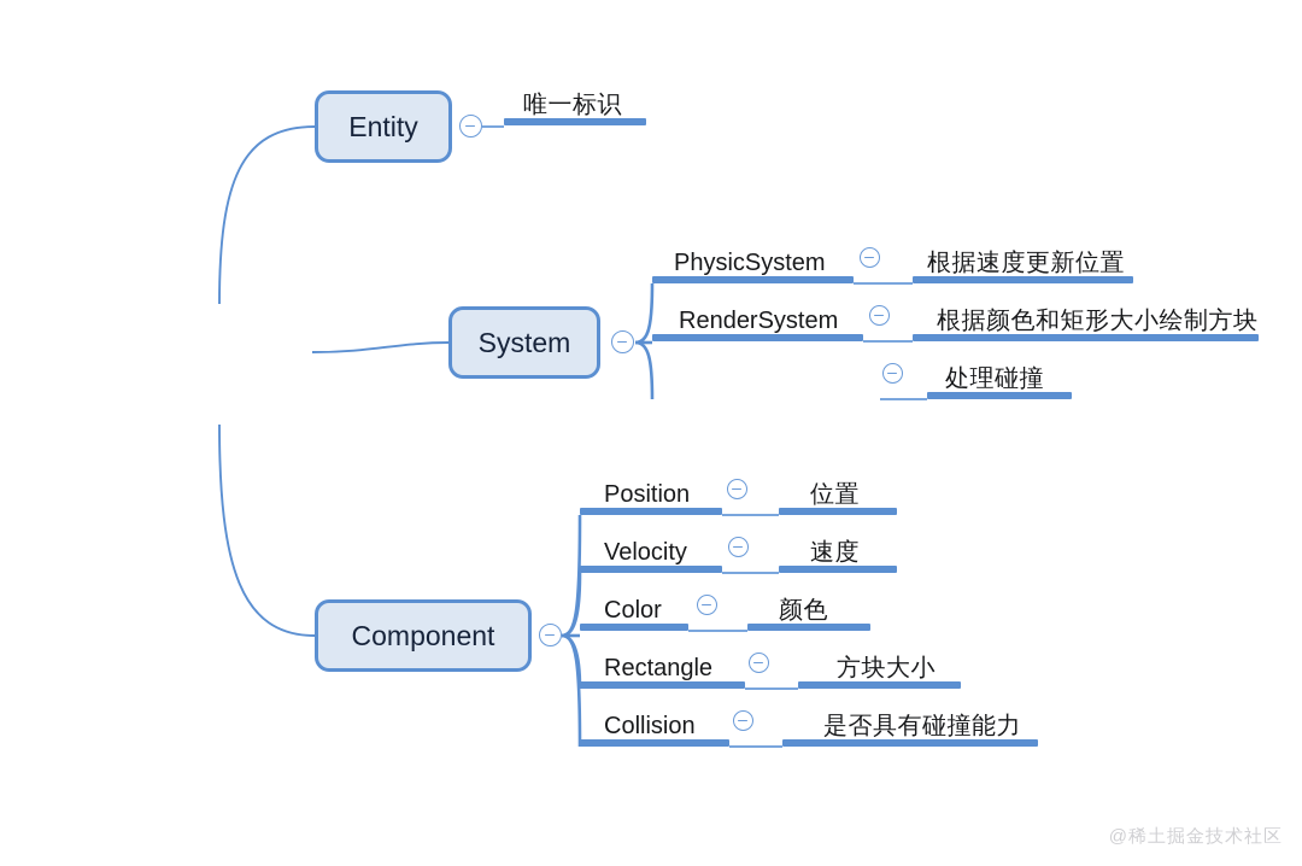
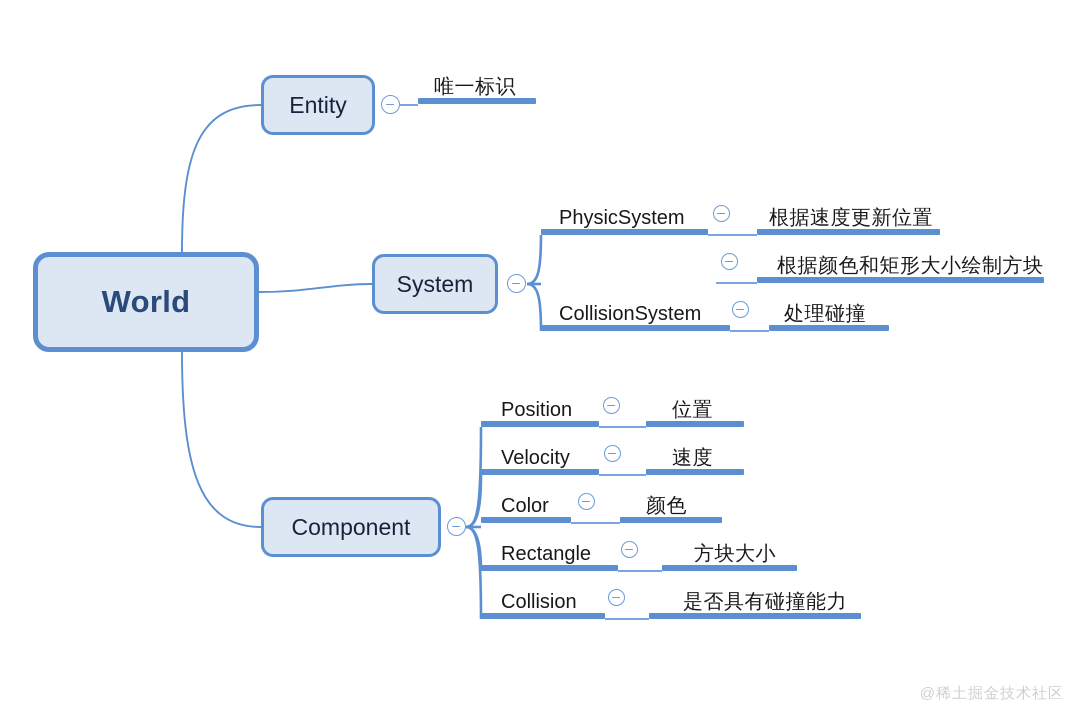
+ World
  Entity
  唯一标识
  System
  PhysicSystem
  根据速度更新位置
- RenderSystem
  根据颜色和矩形大小绘制方块
+ CollisionSystem
  处理碰撞
  Component
  Position
  位置
  Velocity
  速度
  Color
  颜色
  Rectangle
  方块大小
  Collision
  是否具有碰撞能力
  @稀土掘金技术社区
